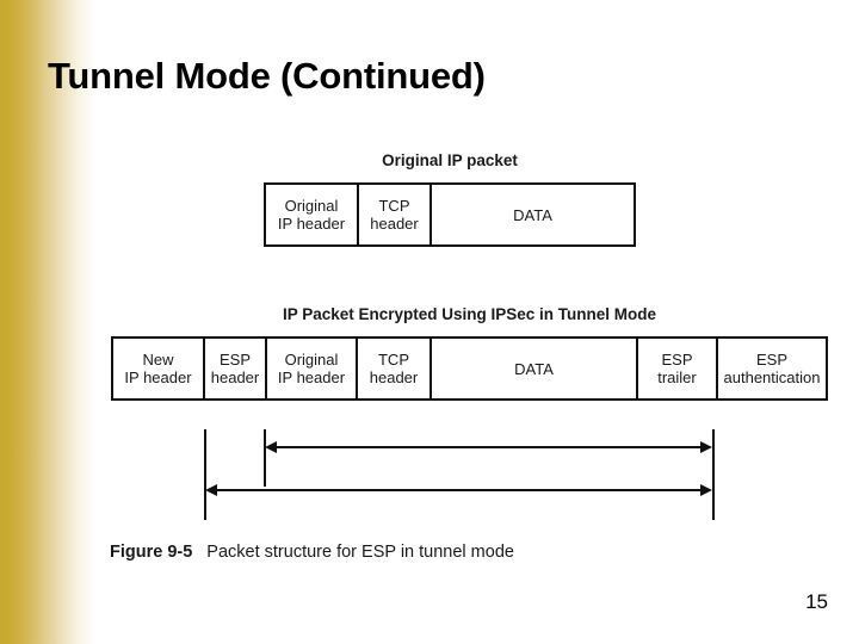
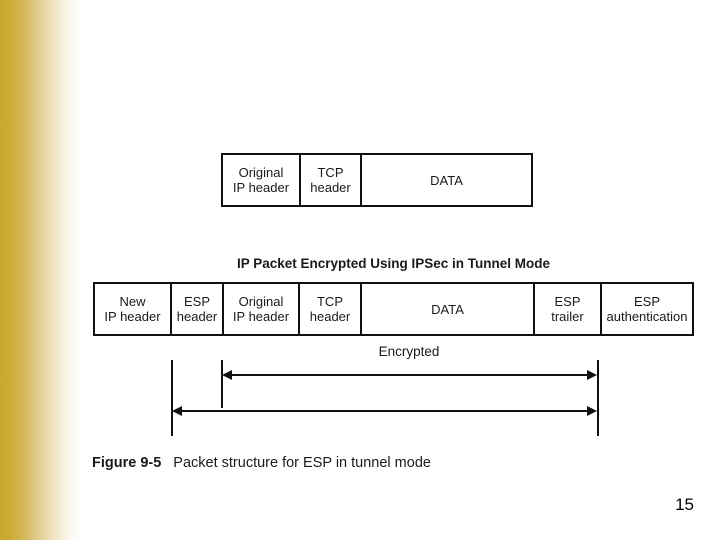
- Tunnel Mode (Continued)
- Original IP packet
  Original
  IP header
  TCP
  header
  DATA
  IP Packet Encrypted Using IPSec in Tunnel Mode
  New
  IP header
  ESP
  header
  Original
  IP header
  TCP
  header
  DATA
  ESP trailer
  ESP
  authentication
+ Encrypted
  Figure 9-5 Packet structure for ESP in tunnel mode
  15
